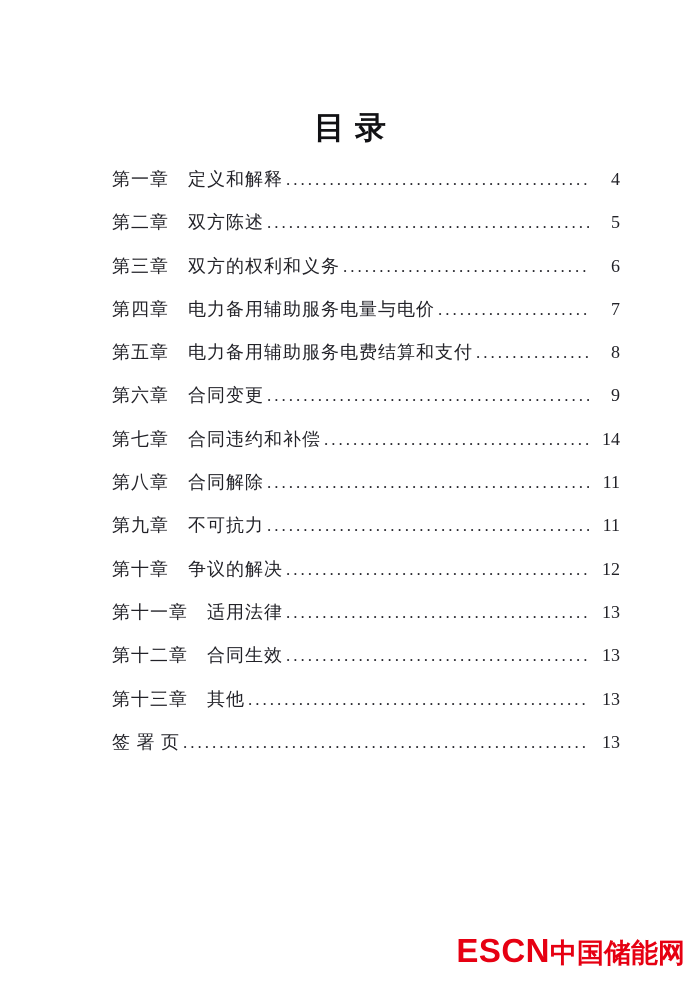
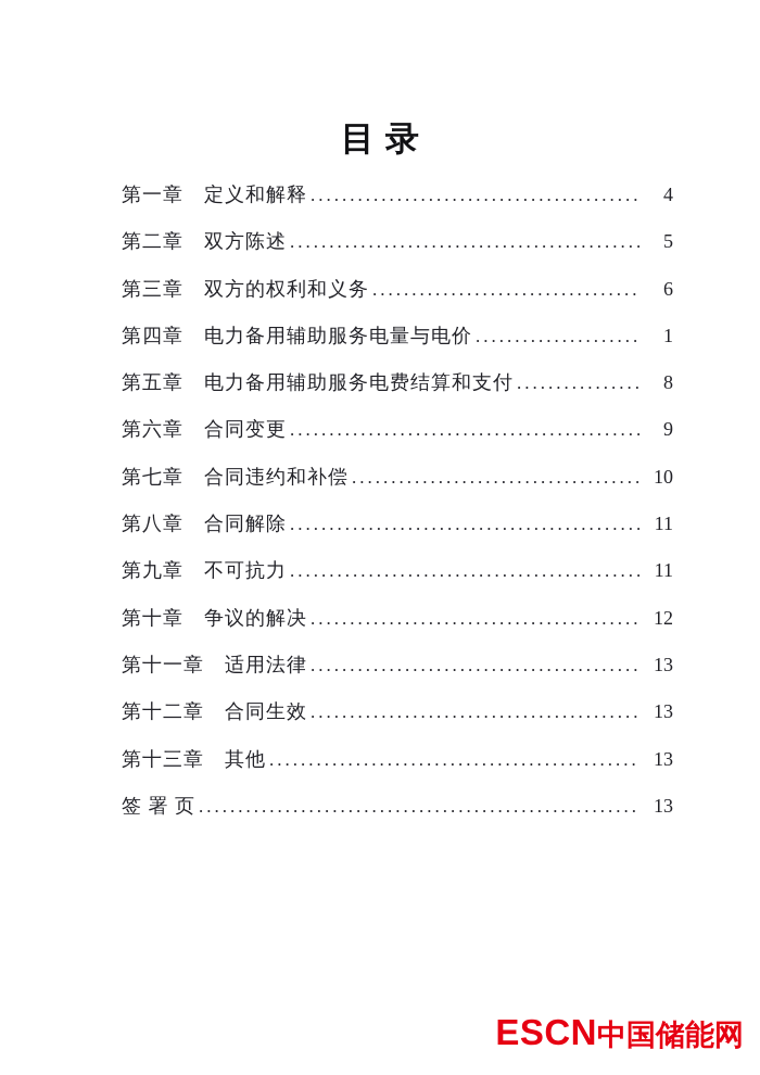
  目录
  第一章 定义和解释
  4
  第二章 双方陈述
  5
  第三章 双方的权利和义务
  6
  第四章 电力备用辅助服务电量与电价
- 7
+ 1
  第五章 电力备用辅助服务电费结算和支付
  8
  第六章 合同变更
  9
  第七章 合同违约和补偿
- 14
+ 10
  第八章 合同解除
  11
  第九章 不可抗力
  11
  第十章 争议的解决
  12
  第十一章 适用法律
  13
  第十二章 合同生效
  13
  第十三章 其他
  13
  签 署 页
  13
  ESCN
  中国储能网
